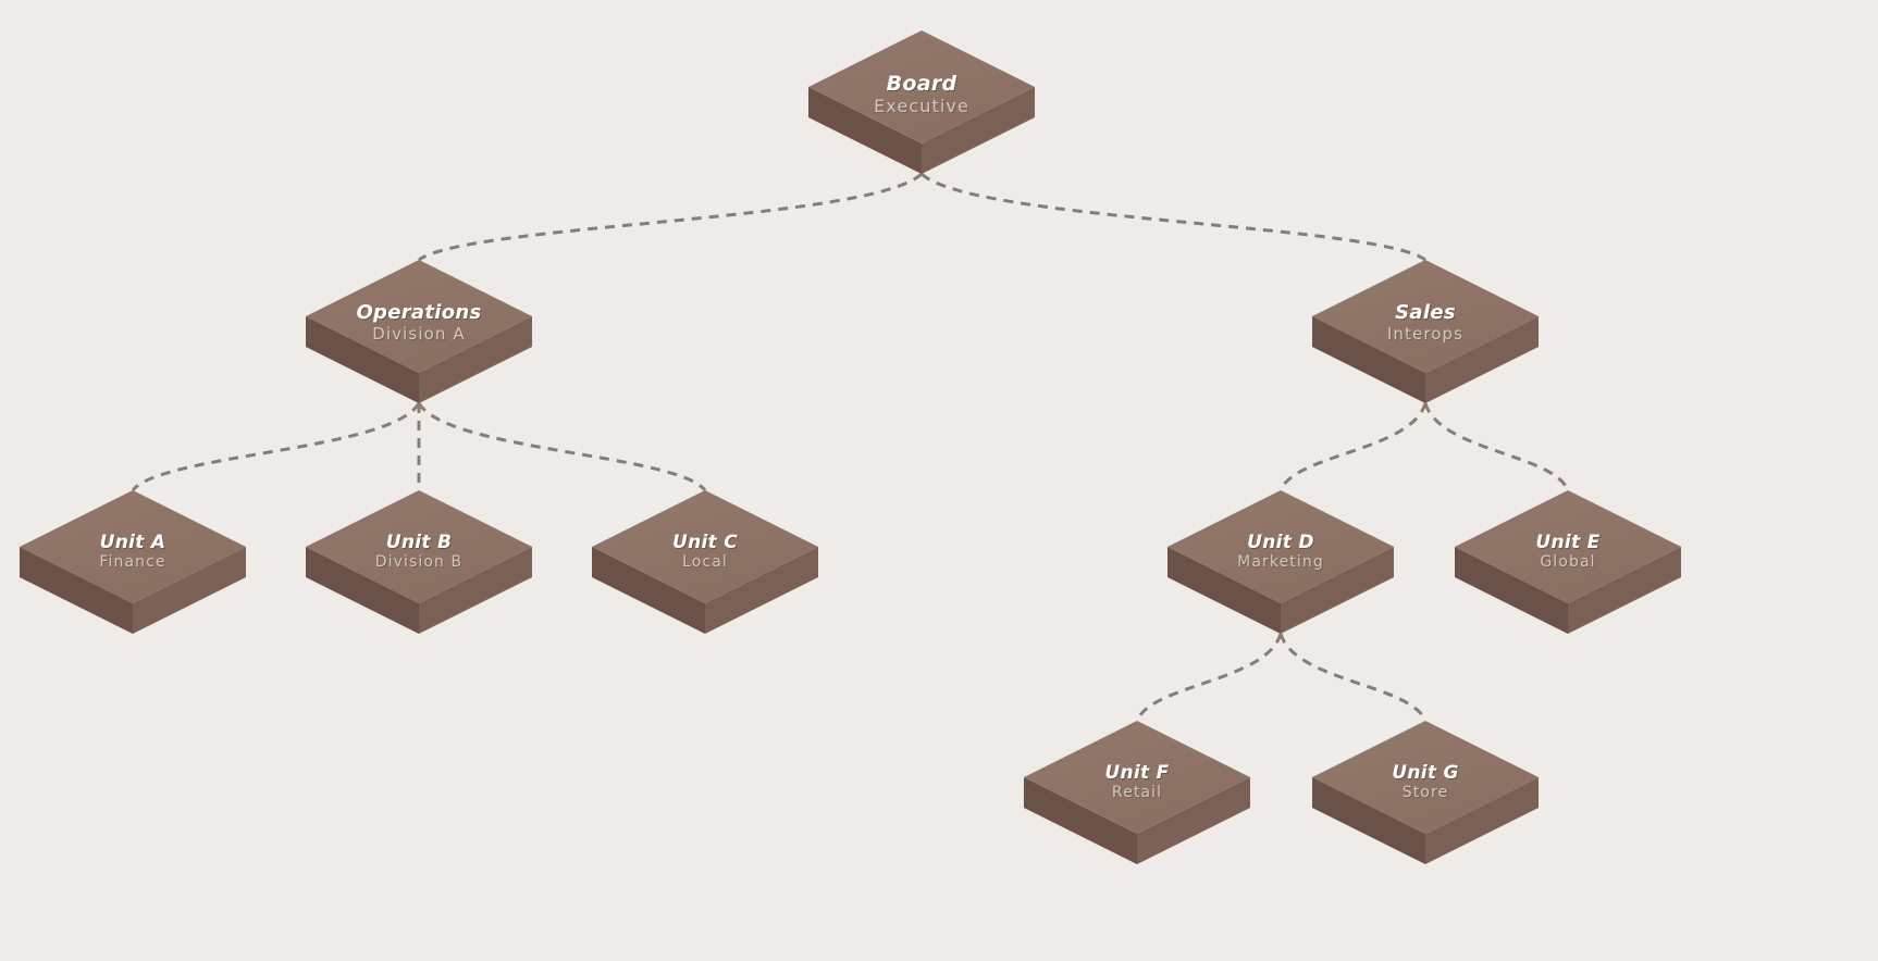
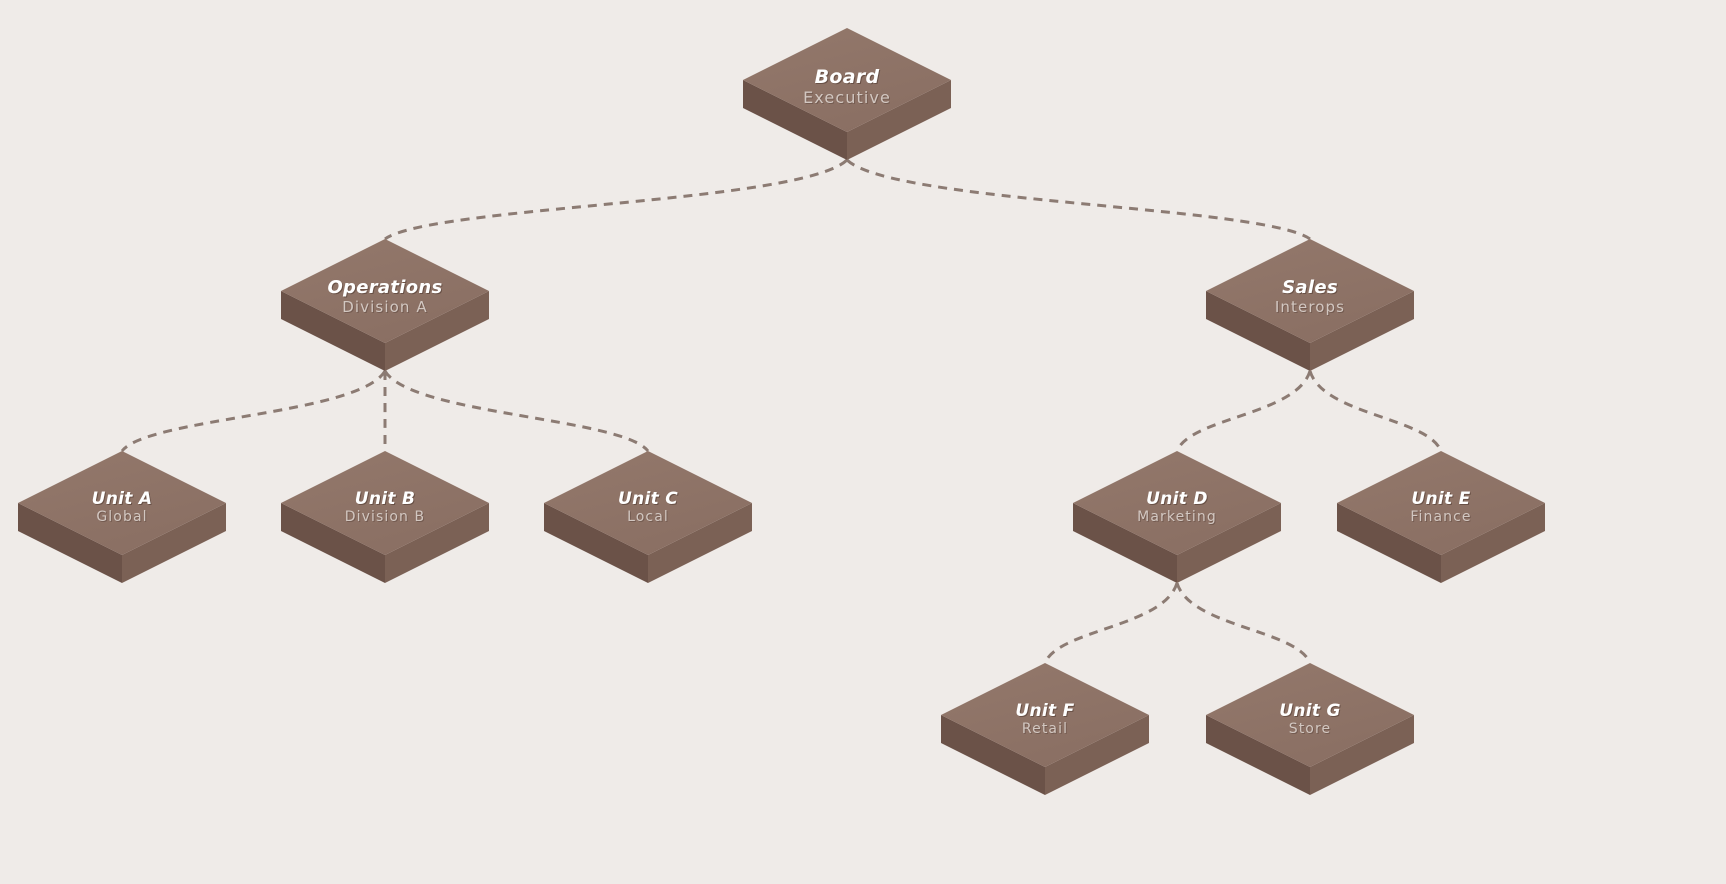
  Board
  Executive
  Operations
  Division A
  Sales
  Interops
  Unit A
- Finance
+ Global
  Unit B
  Division B
  Unit C
  Local
  Unit D
  Marketing
  Unit E
- Global
+ Finance
  Unit F
  Retail
  Unit G
  Store
